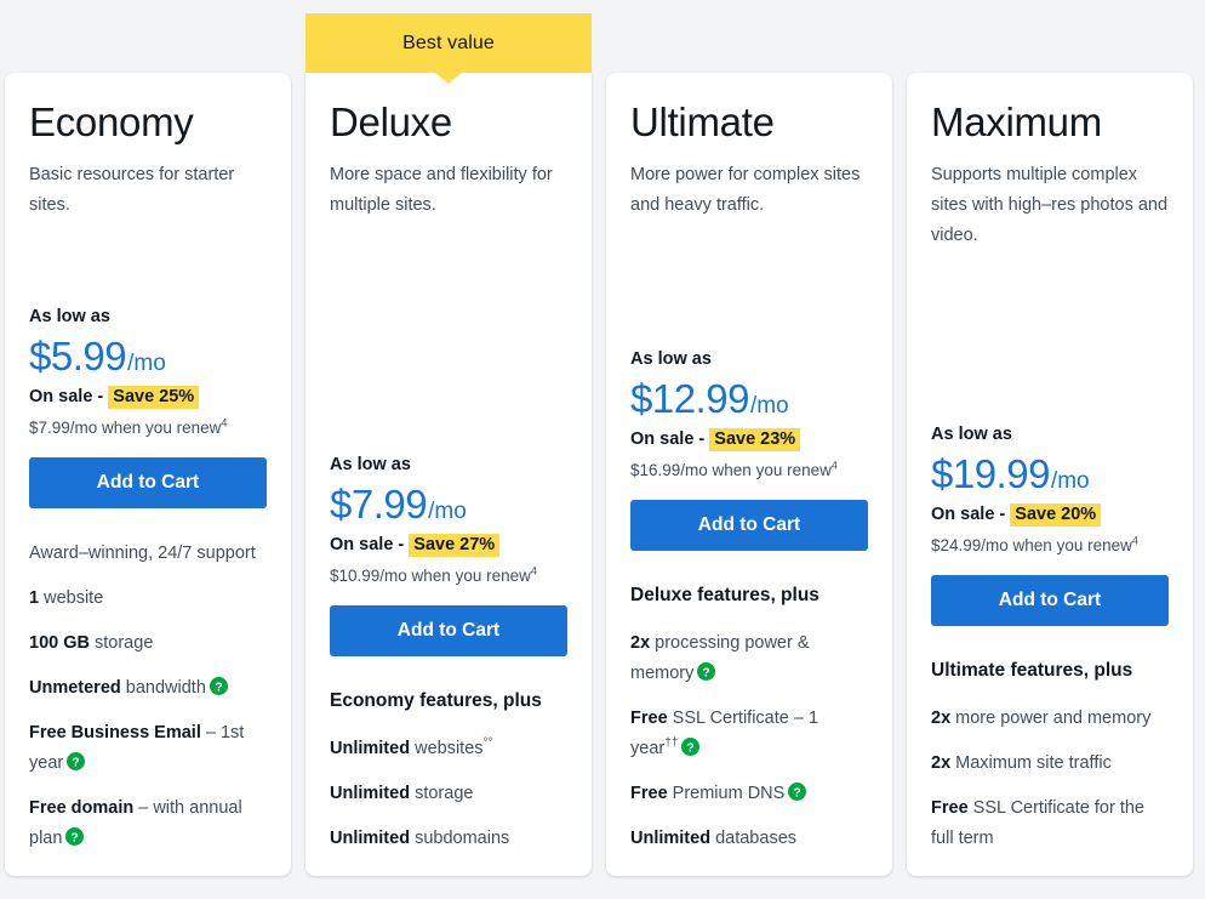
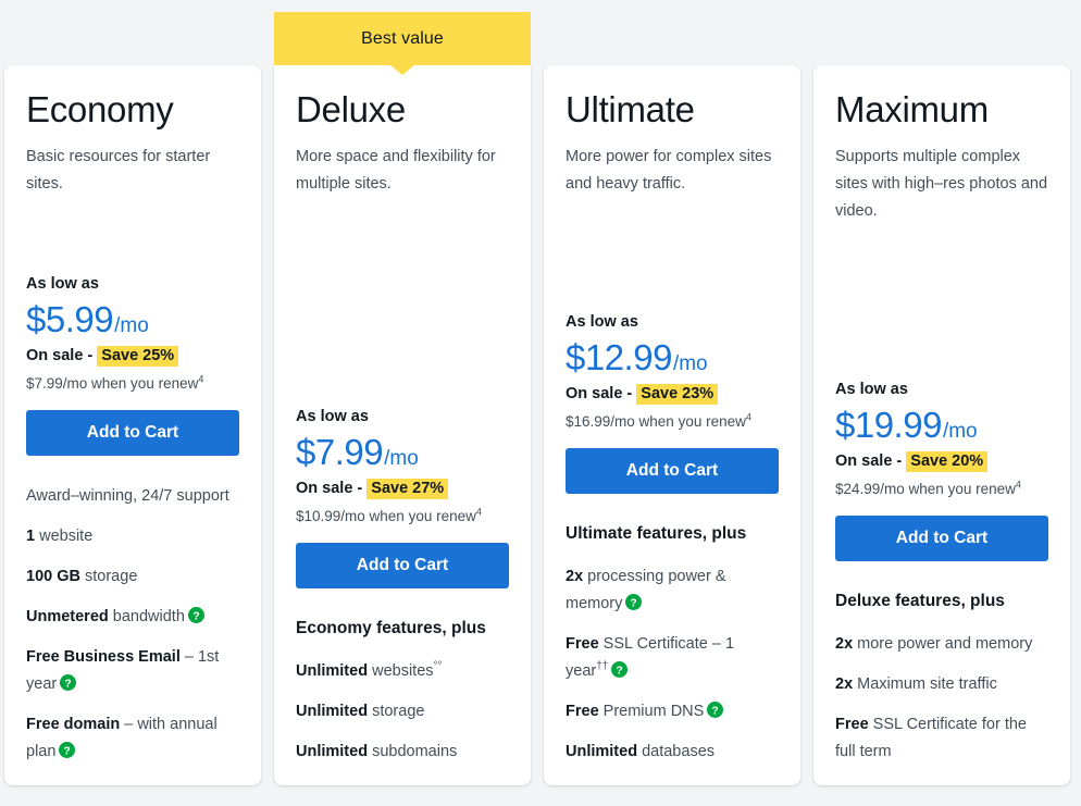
  Economy
  Basic resources for starter sites.
  As low as
  $5.99
  /mo
  On sale - Save 25%
  $7.99/mo when you renew4
  Add to Cart
  Award–winning, 24/7 support
  1 website
  100 GB storage
  Unmetered bandwidth
  ?
  Free Business Email – 1st year
  ?
  Free domain – with annual plan
  ?
  Best value
  Deluxe
  More space and flexibility for multiple sites.
  As low as
  $7.99
  /mo
  On sale - Save 27%
  $10.99/mo when you renew4
  Add to Cart
  Economy features, plus
  Unlimited websites°°
  Unlimited storage
  Unlimited subdomains
  Ultimate
  More power for complex sites and heavy traffic.
  As low as
  $12.99
  /mo
  On sale - Save 23%
  $16.99/mo when you renew4
  Add to Cart
- Deluxe features, plus
+ Ultimate features, plus
  2x processing power & memory
  ?
  Free SSL Certificate – 1 year††
  ?
  Free Premium DNS
  ?
  Unlimited databases
  Maximum
  Supports multiple complex sites with high–res photos and video.
  As low as
  $19.99
  /mo
  On sale - Save 20%
  $24.99/mo when you renew4
  Add to Cart
- Ultimate features, plus
+ Deluxe features, plus
  2x more power and memory
  2x Maximum site traffic
  Free SSL Certificate for the full term
